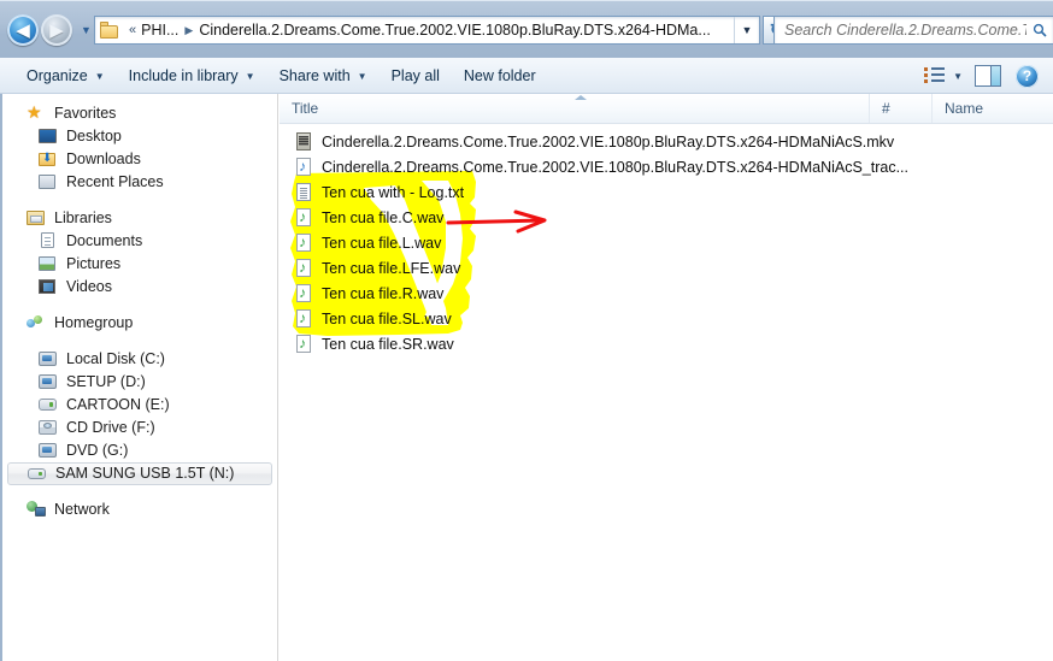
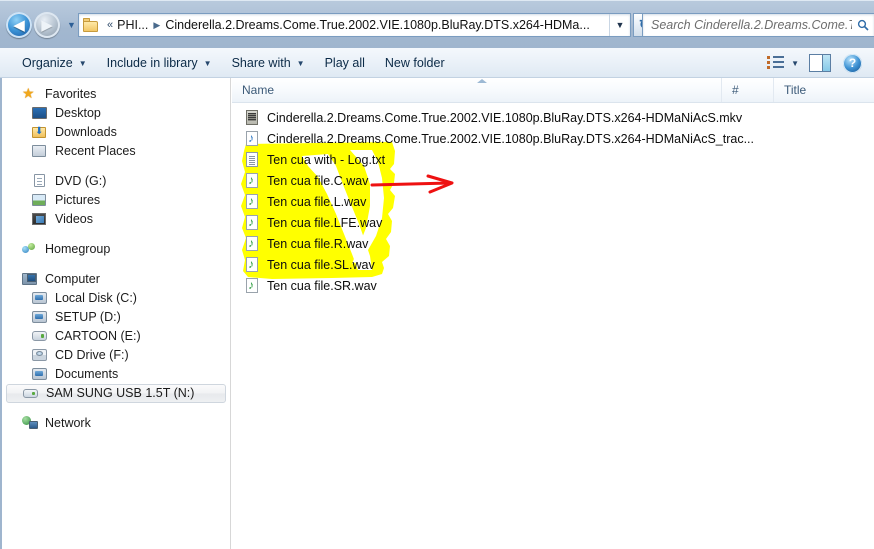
  ◀
  ▶
  ▼
  «
  PHI...
  ▶
  Cinderella.2.Dreams.Come.True.2002.VIE.1080p.BluRay.DTS.x264-HDMa...
  ▼
  Search Cinderella.2.Dreams.Come.T
  Organize
  ▼
  Include in library
  ▼
  Share with
  ▼
  Play all
  New folder
  ▼
  ?
  ★
  Favorites
  Desktop
  Downloads
  Recent Places
- Libraries
- Documents
+ DVD (G:)
  Pictures
  Videos
  Homegroup
+ Computer
  Local Disk (C:)
  SETUP (D:)
  CARTOON (E:)
  CD Drive (F:)
- DVD (G:)
+ Documents
  SAM SUNG USB 1.5T (N:)
  Network
- Title
+ Name
  #
- Name
+ Title
  Cinderella.2.Dreams.Come.True.2002.VIE.1080p.BluRay.DTS.x264-HDMaNiAcS.mkv
  Cinderella.2.Dreams.Come.True.2002.VIE.1080p.BluRay.DTS.x264-HDMaNiAcS_trac...
  Ten cua with - Log.txt
  Ten cua file.C.wav
  Ten cua file.L.wav
  Ten cua file.LFE.wav
  Ten cua file.R.wav
  Ten cua file.SL.wav
  Ten cua file.SR.wav
